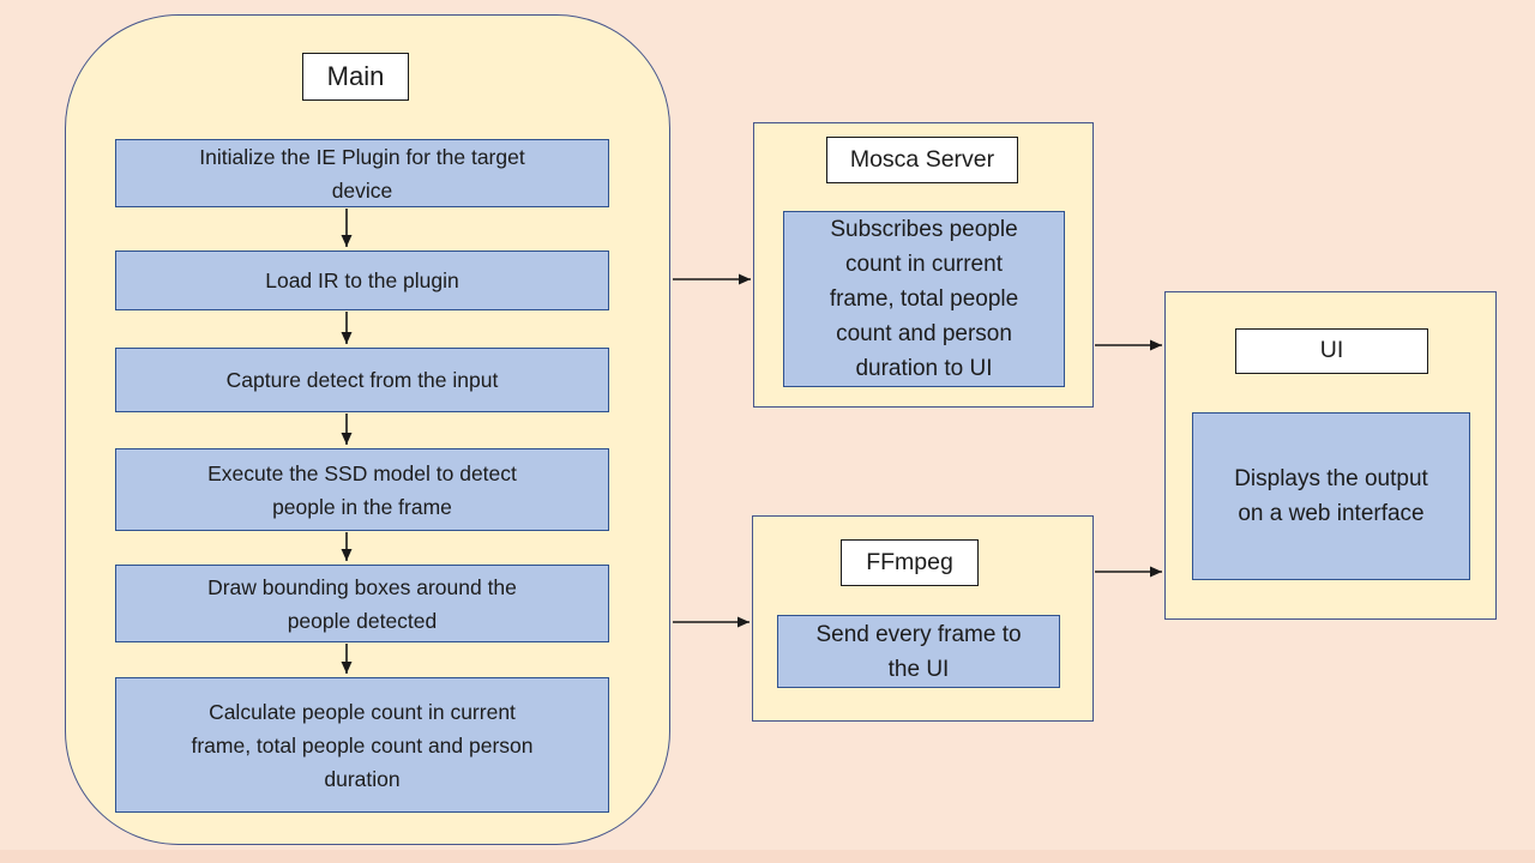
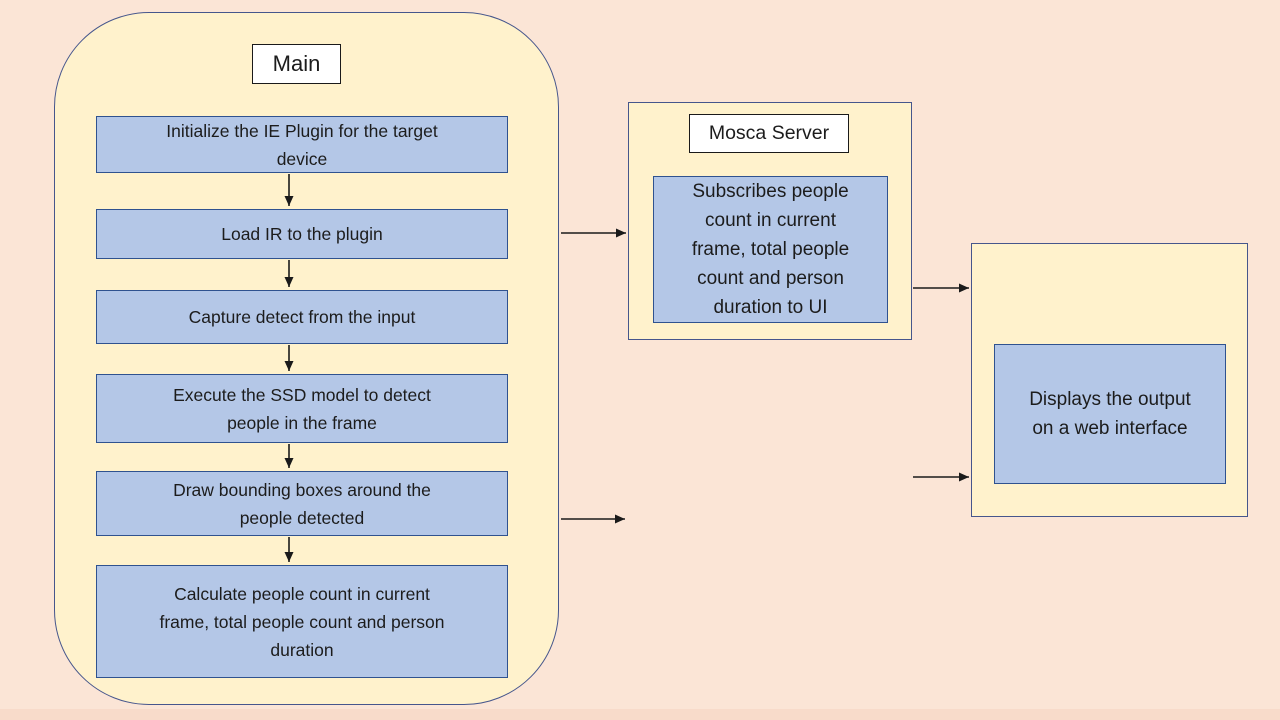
  Main
  Initialize the IE Plugin for the target
  device
  Load IR to the plugin
  Capture detect from the input
  Execute the SSD model to detect
  people in the frame
  Draw bounding boxes around the
  people detected
  Calculate people count in current
  frame, total people count and person
  duration
  Mosca Server
  Subscribes people
  count in current
  frame, total people
  count and person
  duration to UI
- FFmpeg
- Send every frame to
- the UI
- UI
  Displays the output
  on a web interface
